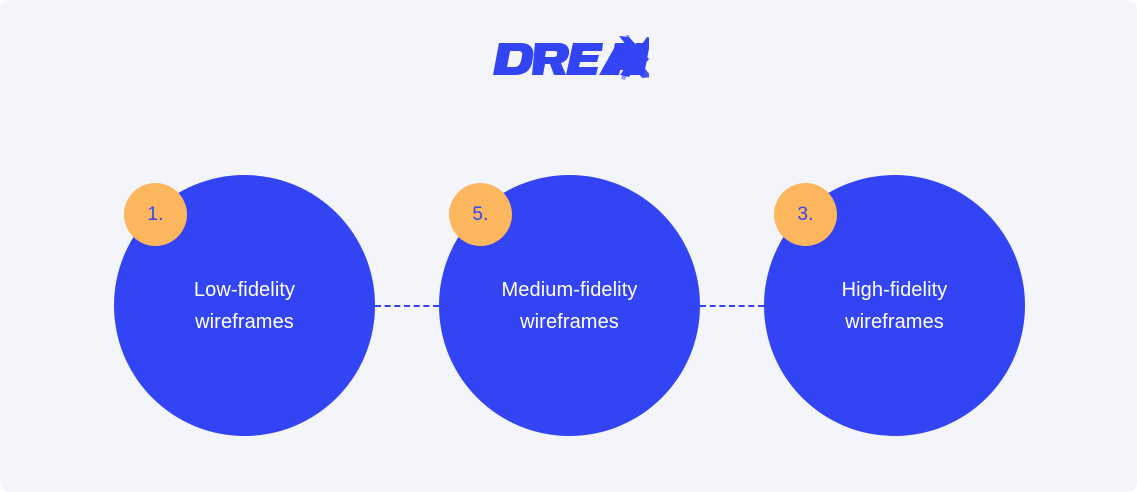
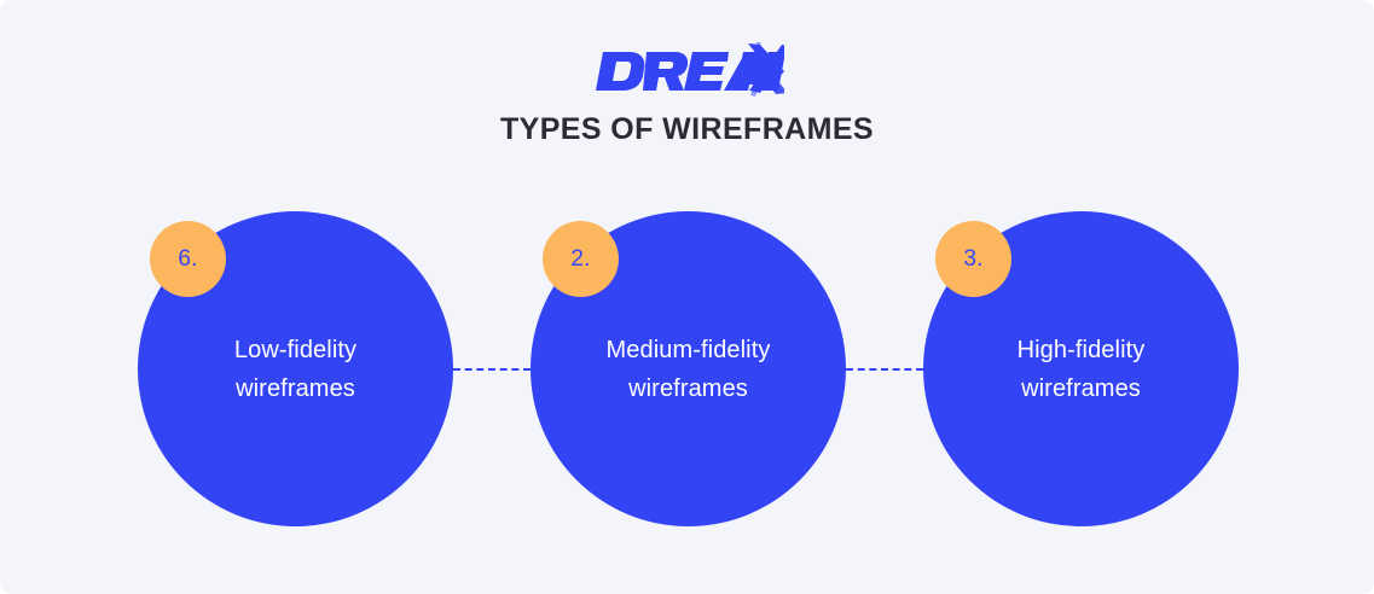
+ TYPES OF WIREFRAMES
  Low-fidelity
  wireframes
- 1.
+ 6.
  Medium-fidelity
  wireframes
- 5.
+ 2.
  High-fidelity
  wireframes
  3.
